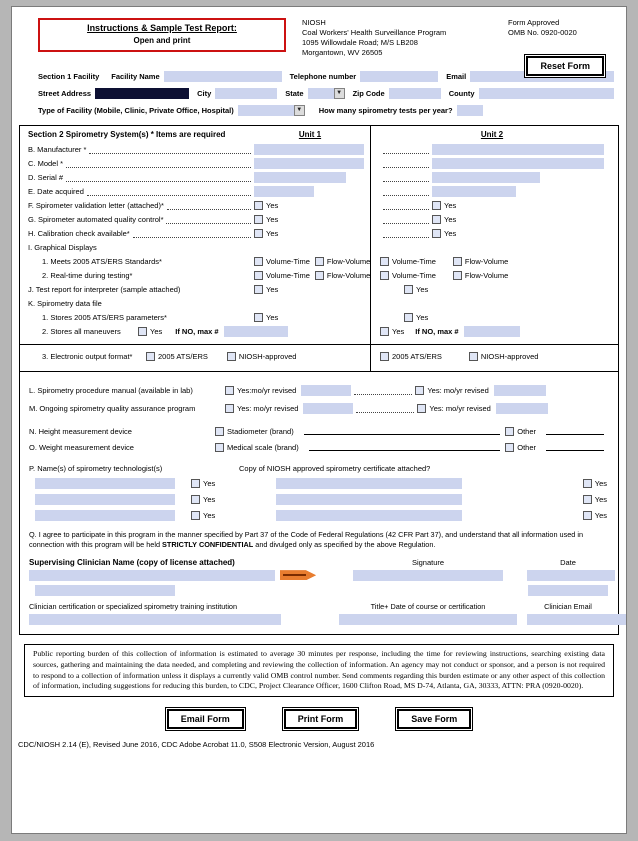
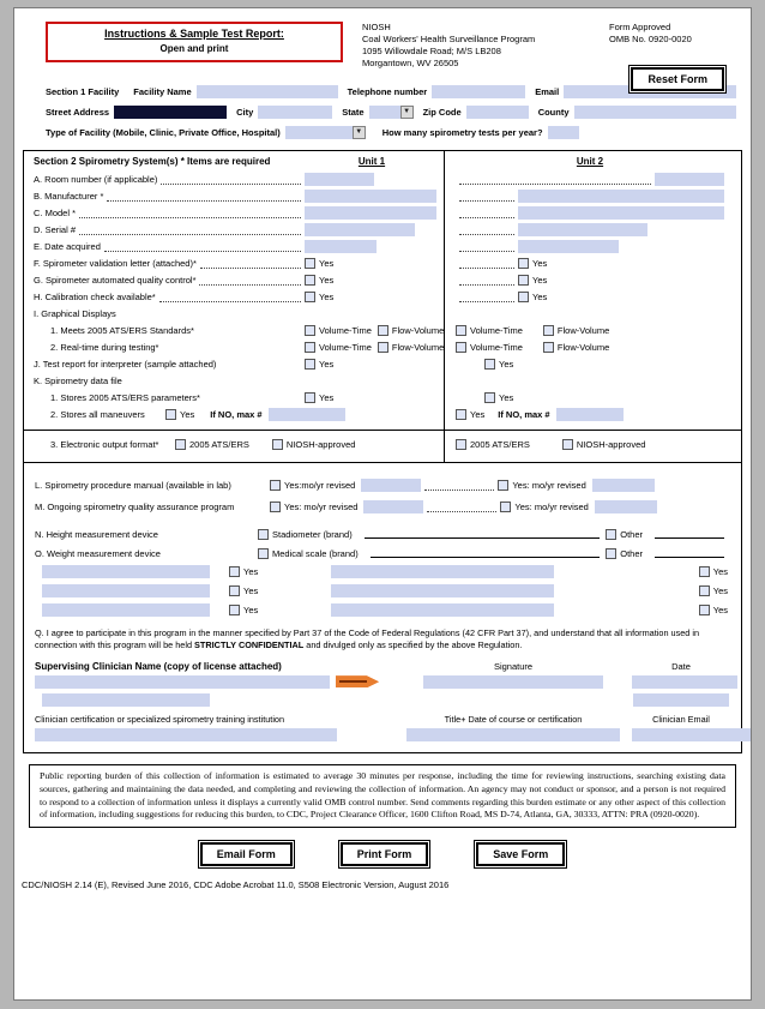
  Instructions & Sample Test Report:
  Open and print
  NIOSH
  Coal Workers' Health Surveillance Program
  1095 Willowdale Road; M/S LB208
  Morgantown, WV 26505
  Form Approved
  OMB No. 0920-0020
  Reset Form
  Section 1 Facility
  Facility Name
  Telephone number
  Email
  Street Address
  City
  State
  Zip Code
  County
  Type of Facility (Mobile, Clinic, Private Office, Hospital)
  How many spirometry tests per year?
  Section 2 Spirometry System(s) * Items are required
  Unit 1
  Unit 2
+ A. Room number (if applicable)
  B. Manufacturer *
  C. Model *
  D. Serial #
  E. Date acquired
  F. Spirometer validation letter (attached)*
  Yes
  Yes
  G. Spirometer automated quality control*
  Yes
  Yes
  H. Calibration check available*
  Yes
  Yes
  I. Graphical Displays
  1. Meets 2005 ATS/ERS Standards*
  Volume-Time
  Flow-Volume
  Volume-Time
  Flow-Volume
  2. Real-time during testing*
  Volume-Time
  Flow-Volume
  Volume-Time
  Flow-Volume
  J. Test report for interpreter (sample attached)
  Yes
  Yes
  K. Spirometry data file
  1. Stores 2005 ATS/ERS parameters*
  Yes
  Yes
  2. Stores all maneuvers
  Yes
  If NO, max #
  Yes
  If NO, max #
  3. Electronic output format*
  2005 ATS/ERS
  NIOSH-approved
  2005 ATS/ERS
  NIOSH-approved
  L. Spirometry procedure manual (available in lab)
  Yes:mo/yr revised
  Yes: mo/yr revised
  M. Ongoing spirometry quality assurance program
  Yes: mo/yr revised
  Yes: mo/yr revised
  N. Height measurement device
  Stadiometer (brand)
  Other
  O. Weight measurement device
  Medical scale (brand)
  Other
- P. Name(s) of spirometry technologist(s)
- Copy of NIOSH approved spirometry certificate attached?
  Yes
  Yes
  Yes
  Yes
  Yes
  Yes
  Q. I agree to participate in this program in the manner specified by Part 37 of the Code of Federal Regulations (42 CFR Part 37), and understand that all information used in connection with this program will be held STRICTLY CONFIDENTIAL and divulged only as specified by the above Regulation.
  Supervising Clinician Name (copy of license attached)
  Signature
  Date
  Clinician certification or specialized spirometry training institution
  Title+ Date of course or certification
  Clinician Email
  Public reporting burden of this collection of information is estimated to average 30 minutes per response, including the time for reviewing instructions, searching existing data sources, gathering and maintaining the data needed, and completing and reviewing the collection of information. An agency may not conduct or sponsor, and a person is not required to respond to a collection of information unless it displays a currently valid OMB control number. Send comments regarding this burden estimate or any other aspect of this collection of information, including suggestions for reducing this burden, to CDC, Project Clearance Officer, 1600 Clifton Road, MS D-74, Atlanta, GA, 30333, ATTN: PRA (0920-0020).
  Email Form
  Print Form
  Save Form
  CDC/NIOSH 2.14 (E), Revised June 2016, CDC Adobe Acrobat 11.0, S508 Electronic Version, August 2016
